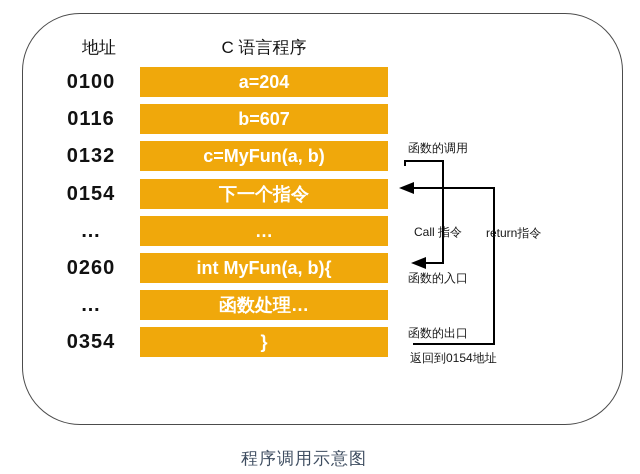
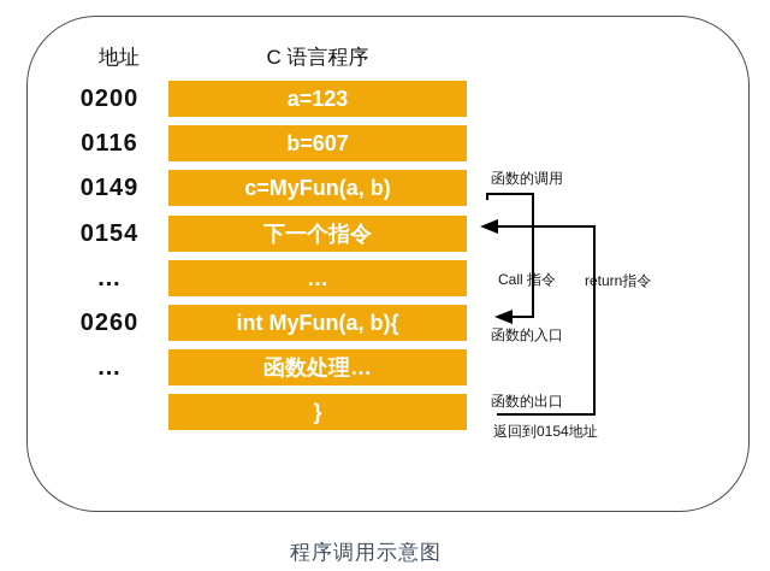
  地址
  C 语言程序
- 0100
+ 0200
  0116
- 0132
+ 0149
  0154
  …
  0260
  …
- 0354
- a=204
+ a=123
  b=607
  c=MyFun(a, b)
  下一个指令
  …
  int MyFun(a, b){
  函数处理…
  }
  函数的调用
  Call 指令
  return指令
  函数的入口
  函数的出口
  返回到0154地址
  程序调用示意图
